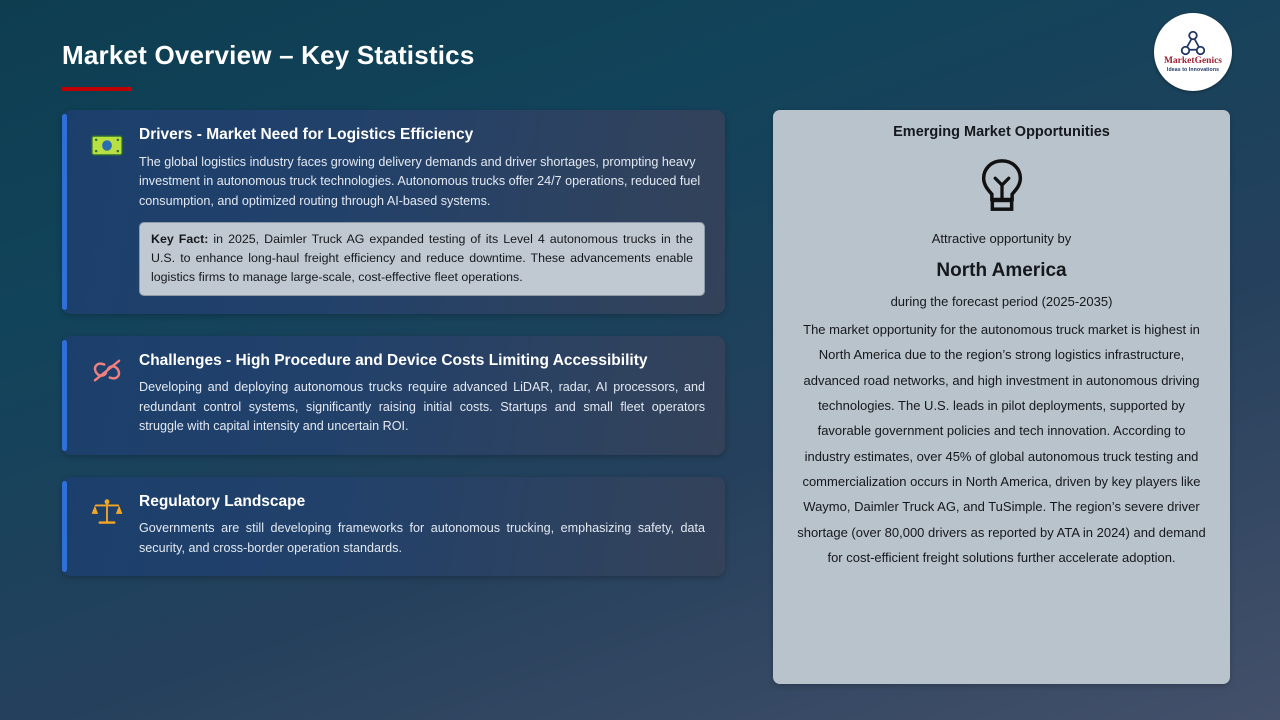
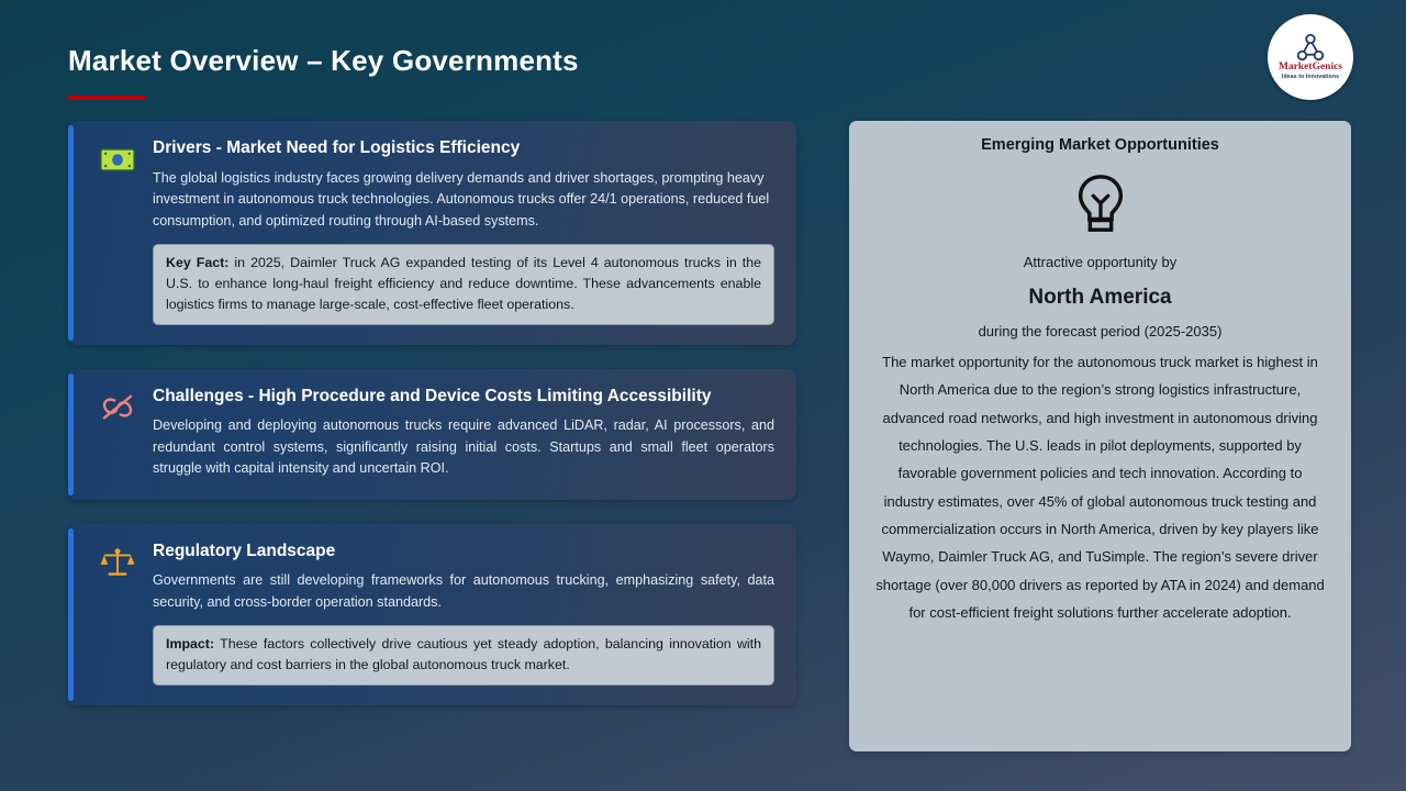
- Market Overview – Key Statistics
+ Market Overview – Key Governments
  MarketGenics
  Drivers - Market Need for Logistics Efficiency
- The global logistics industry faces growing delivery demands and driver shortages, prompting heavy investment in autonomous truck technologies. Autonomous trucks offer 24/7 operations, reduced fuel consumption, and optimized routing through AI-based systems.
+ The global logistics industry faces growing delivery demands and driver shortages, prompting heavy investment in autonomous truck technologies. Autonomous trucks offer 24/1 operations, reduced fuel consumption, and optimized routing through AI-based systems.
  Key Fact: in 2025, Daimler Truck AG expanded testing of its Level 4 autonomous trucks in the U.S. to enhance long-haul freight efficiency and reduce downtime. These advancements enable logistics firms to manage large-scale, cost-effective fleet operations.
  Challenges - High Procedure and Device Costs Limiting Accessibility
  Developing and deploying autonomous trucks require advanced LiDAR, radar, AI processors, and redundant control systems, significantly raising initial costs. Startups and small fleet operators struggle with capital intensity and uncertain ROI.
  Regulatory Landscape
  Governments are still developing frameworks for autonomous trucking, emphasizing safety, data security, and cross-border operation standards.
+ Impact: These factors collectively drive cautious yet steady adoption, balancing innovation with regulatory and cost barriers in the global autonomous truck market.
  Emerging Market Opportunities
  Attractive opportunity by
  North America
  during the forecast period (2025-2035)
  The market opportunity for the autonomous truck market is highest in North America due to the region’s strong logistics infrastructure, advanced road networks, and high investment in autonomous driving technologies. The U.S. leads in pilot deployments, supported by favorable government policies and tech innovation. According to industry estimates, over 45% of global autonomous truck testing and commercialization occurs in North America, driven by key players like Waymo, Daimler Truck AG, and TuSimple. The region’s severe driver shortage (over 80,000 drivers as reported by ATA in 2024) and demand for cost-efficient freight solutions further accelerate adoption.
